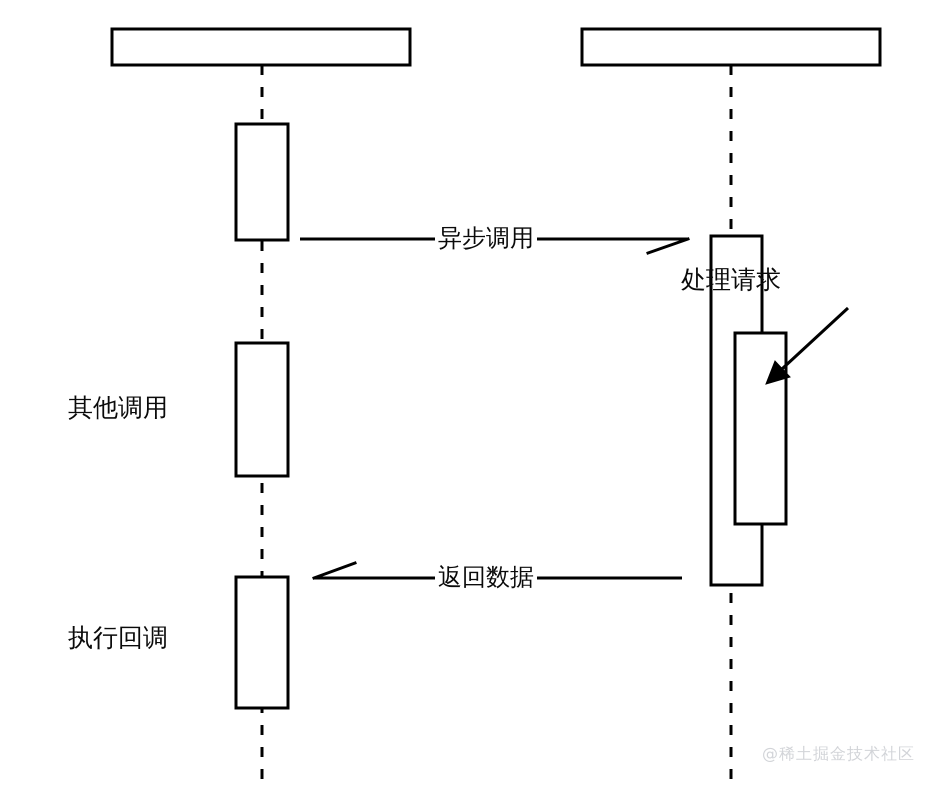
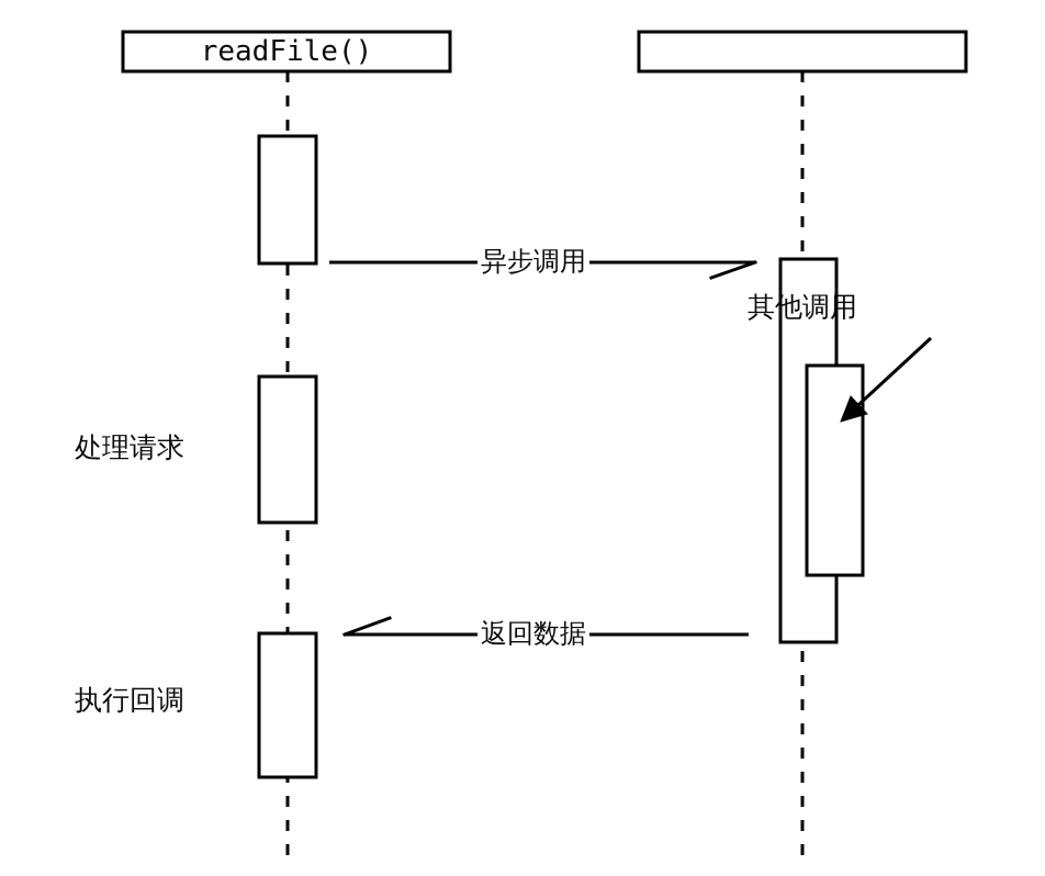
+ readFile()
- 其他调用
+ 处理请求
  执行回调
- 处理请求
+ 其他调用
  异步调用
  返回数据
- @稀土掘金技术社区
